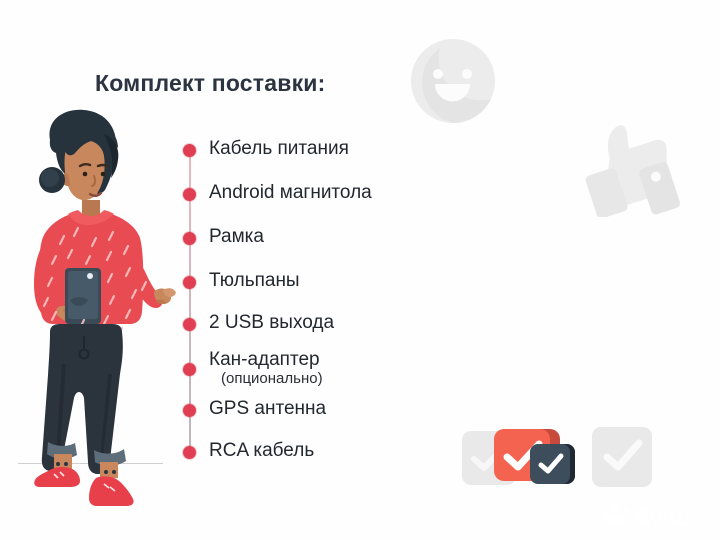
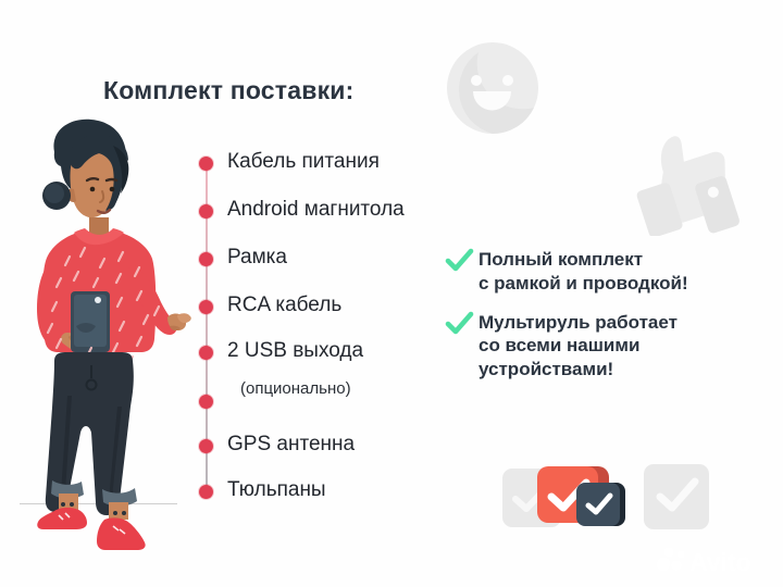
  Комплект поставки:
  Кабель питания
  Android магнитола
  Рамка
- Тюльпаны
+ RCA кабель
  2 USB выхода
- Кан-адаптер
  (опционально)
  GPS антенна
- RCA кабель
+ Тюльпаны
+ Полный комплект
+ с рамкой и проводкой!
+ Мультируль работает
+ со всеми нашими
+ устройствами!
